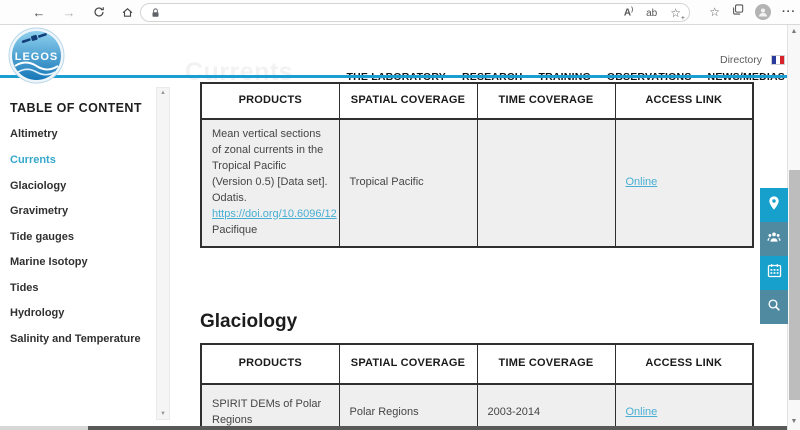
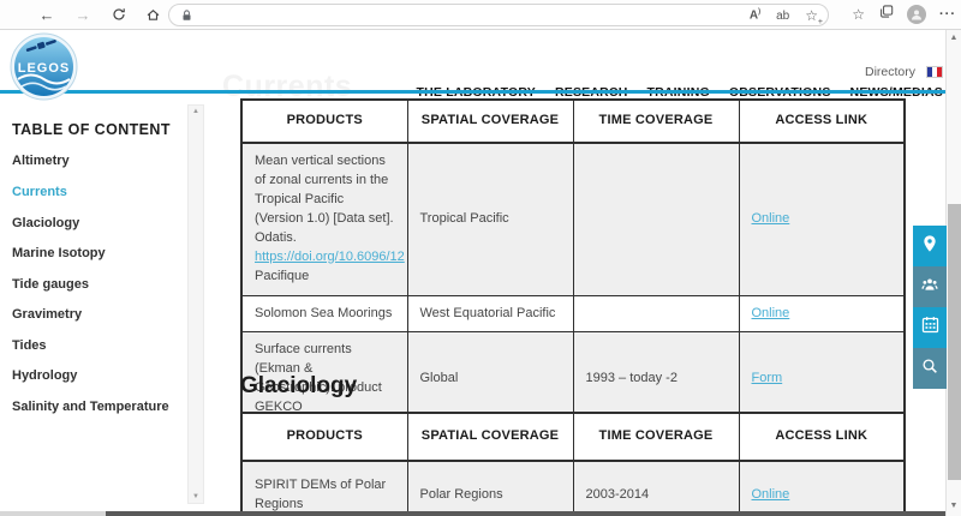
  ←
  →
  ab
  ☆
  ☆
  ···
  Currents
  Directory
  LEGOS
  TABLE OF CONTENT
  Altimetry
  Currents
  Glaciology
- Gravimetry
+ Marine Isotopy
  Tide gauges
- Marine Isotopy
+ Gravimetry
  Tides
  Hydrology
  Salinity and Temperature
  PRODUCTS	SPATIAL COVERAGE	TIME COVERAGE	ACCESS LINK
- Mean vertical sections of zonal currents in the Tropical Pacific (Version 0.5) [Data set]. Odatis. https://doi.org/10.6096/12 Pacifique	Tropical Pacific		Online
+ Mean vertical sections of zonal currents in the Tropical Pacific (Version 1.0) [Data set]. Odatis. https://doi.org/10.6096/12 Pacifique	Tropical Pacific		Online
+ Solomon Sea Moorings	West Equatorial Pacific		Online
+ Surface currents (Ekman & Geostrophic): product GEKCO	Global	1993 – today -2	Form
  Glaciology
  PRODUCTS	SPATIAL COVERAGE	TIME COVERAGE	ACCESS LINK
  SPIRIT DEMs of Polar Regions	Polar Regions	2003-2014	Online
